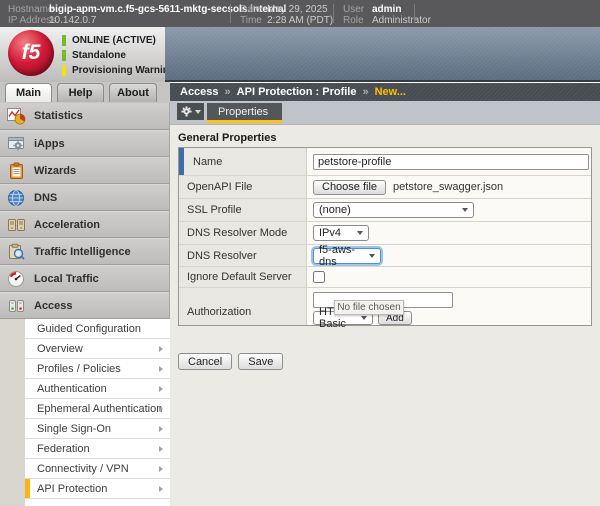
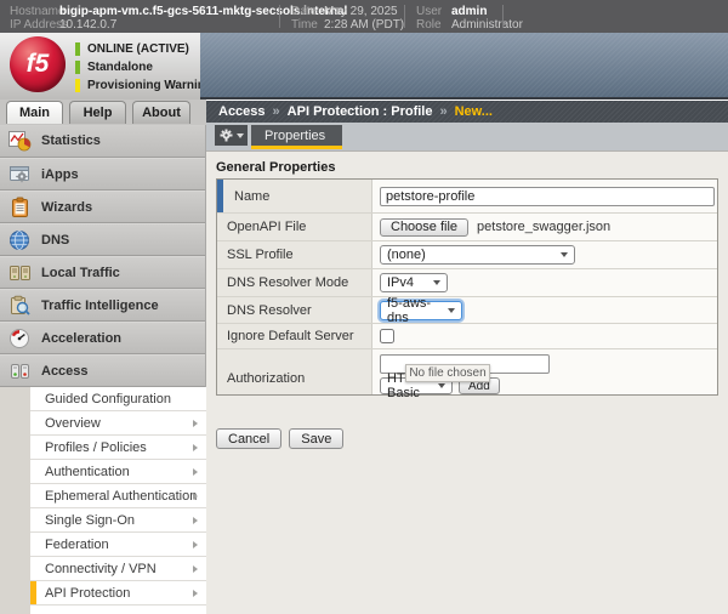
  Hostname
  bigip-apm-vm.c.f5-gcs-5611-mktg-secsols.internal
  IP Address
  10.142.0.7
  Date
  May 29, 2025
  Time
  2:28 AM (PDT)
  User
  admin
  Role
  Administrator
  f5
  ONLINE (ACTIVE)
  Standalone
  Provisioning Warni
  Main
  Help
  About
  Access
  »
  API Protection : Profile
  »
  New...
  Properties
  Statistics
  iApps
  Wizards
  DNS
- Acceleration
+ Local Traffic
  Traffic Intelligence
- Local Traffic
+ Acceleration
  Access
  Guided Configuration
  Overview
  Profiles / Policies
  Authentication
  Ephemeral Authentication
  Single Sign-On
  Federation
  Connectivity / VPN
  API Protection
  General Properties
  Name
  petstore-profile
  OpenAPI File
  Choose file
  petstore_swagger.json
  SSL Profile
  (none)
  DNS Resolver Mode
  IPv4
  DNS Resolver
  f5-aws-dns
  Ignore Default Server
  Authorization
  HT Basic
  Add
  No file chosen
  Cancel
  Save
